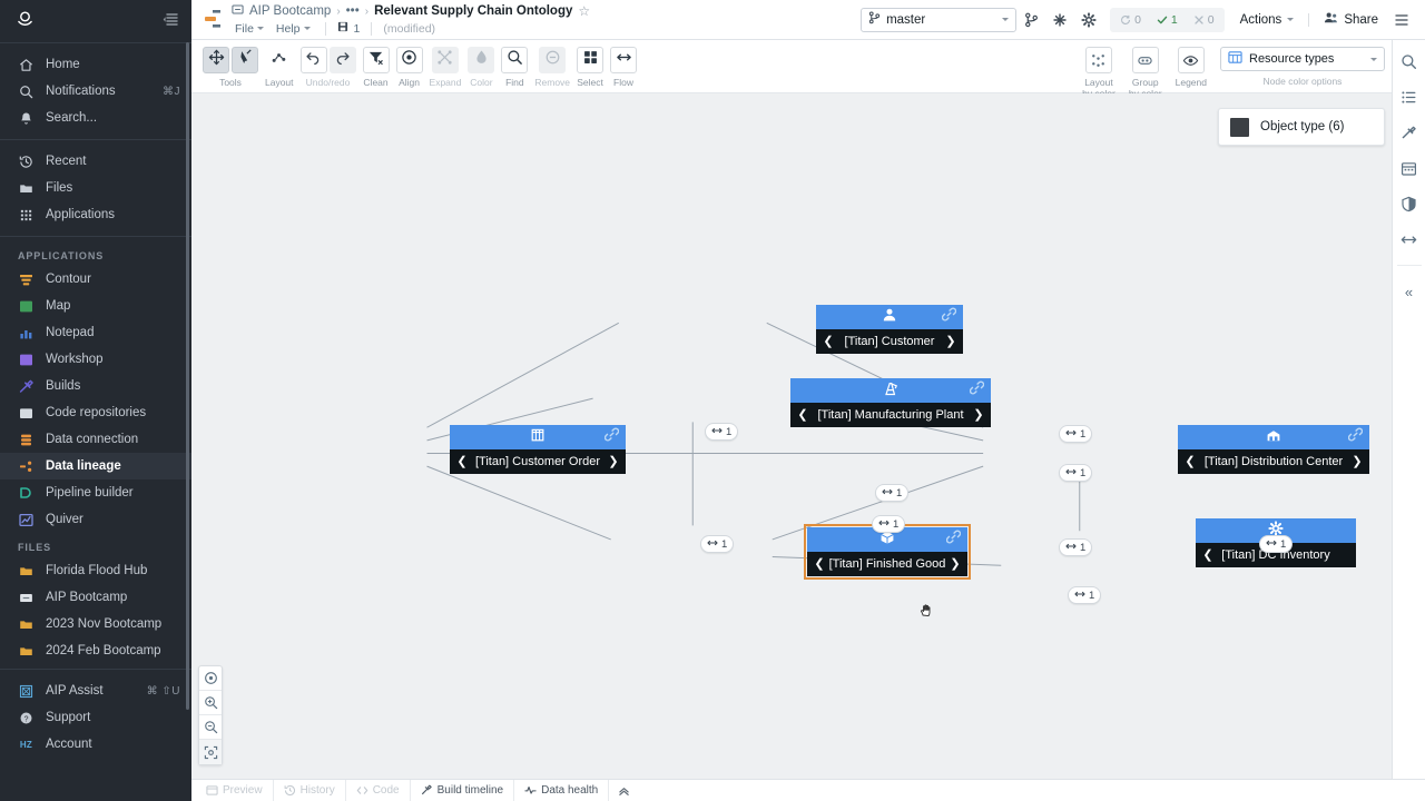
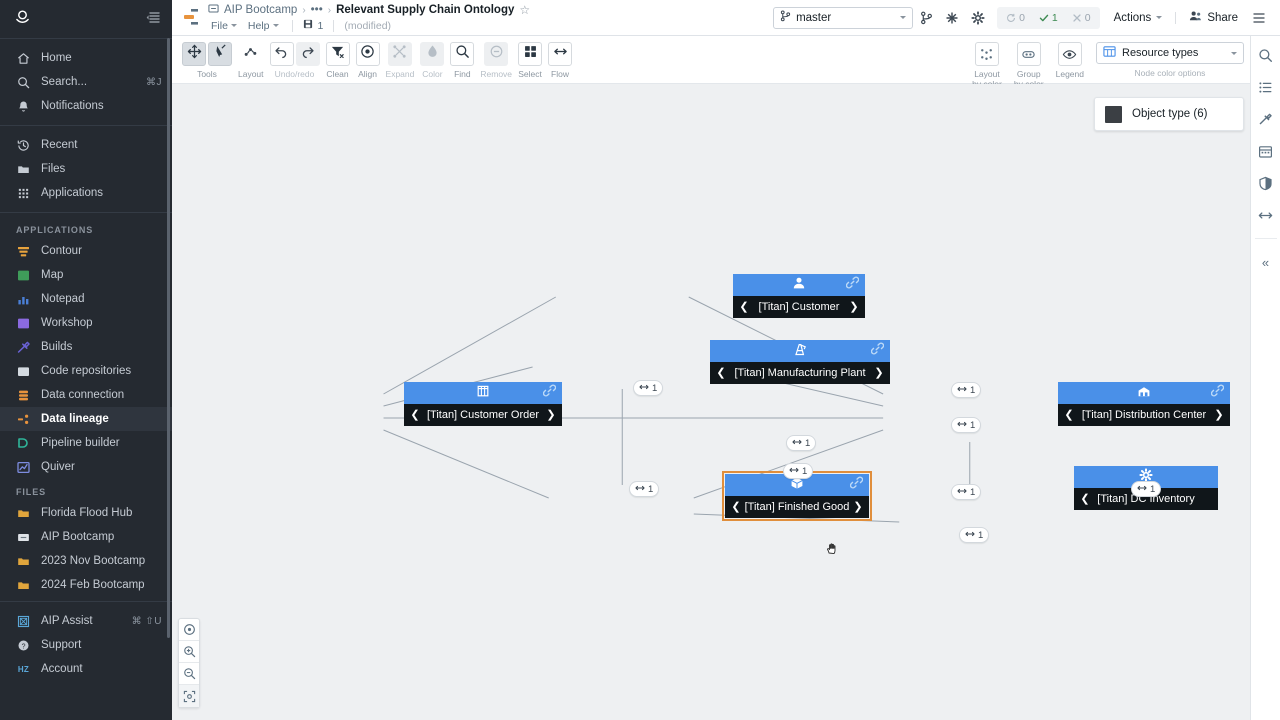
  Home
- Notifications
+ Search...
  ⌘J
- Search...
+ Notifications
  Recent
  Files
  Applications
  APPLICATIONS
  Contour
  Map
  Notepad
  Workshop
  Builds
  Code repositories
  Data connection
  Data lineage
  Pipeline builder
  Quiver
  FILES
  Florida Flood Hub
  AIP Bootcamp
  2023 Nov Bootcamp
  2024 Feb Bootcamp
  AIP Assist
  ⌘ ⇧U
  Support
  HZ
  Account
  AIP Bootcamp
  ›
  •••
  ›
  Relevant Supply Chain Ontology
  ☆
  File
  Help
  1
  (modified)
  master
  0
  1
  0
  Actions
  Share
  Tools
  Layout
  Undo/redo
  Clean
  Align
  Expand
  Color
  Find
  Remove
  Select
  Flow
  Layout
  Group
  Legend
  Resource types
  Node color options
  Object type (6)
  ❮
  [Titan] Customer
  ❯
  ❮
  [Titan] Manufacturing Plant
  ❯
  ❮
  [Titan] Customer Order
  ❯
  ❮
  [Titan] Distribution Center
  ❯
  ❮
  [Titan] Finished Good
  ❯
  ❮
  [Titan] DC Inventory
  1
  1
  1
  1
  1
  1
  1
  1
  1
- Preview
- History
- Code
- Build timeline
- Data health
  «
